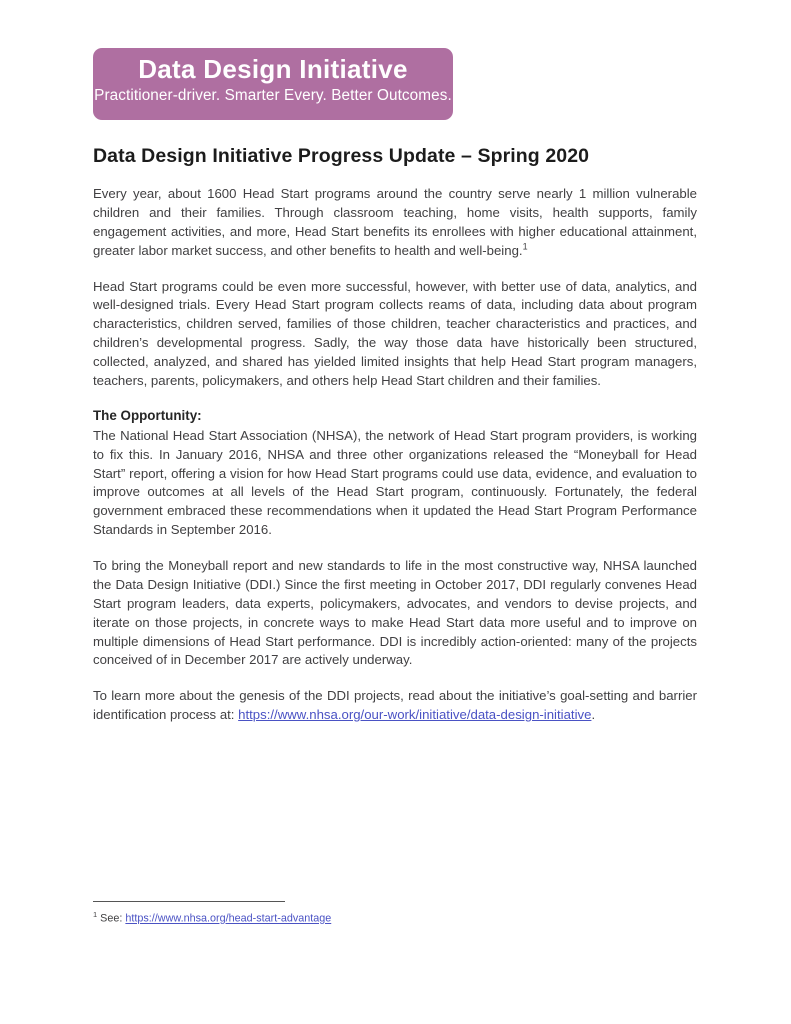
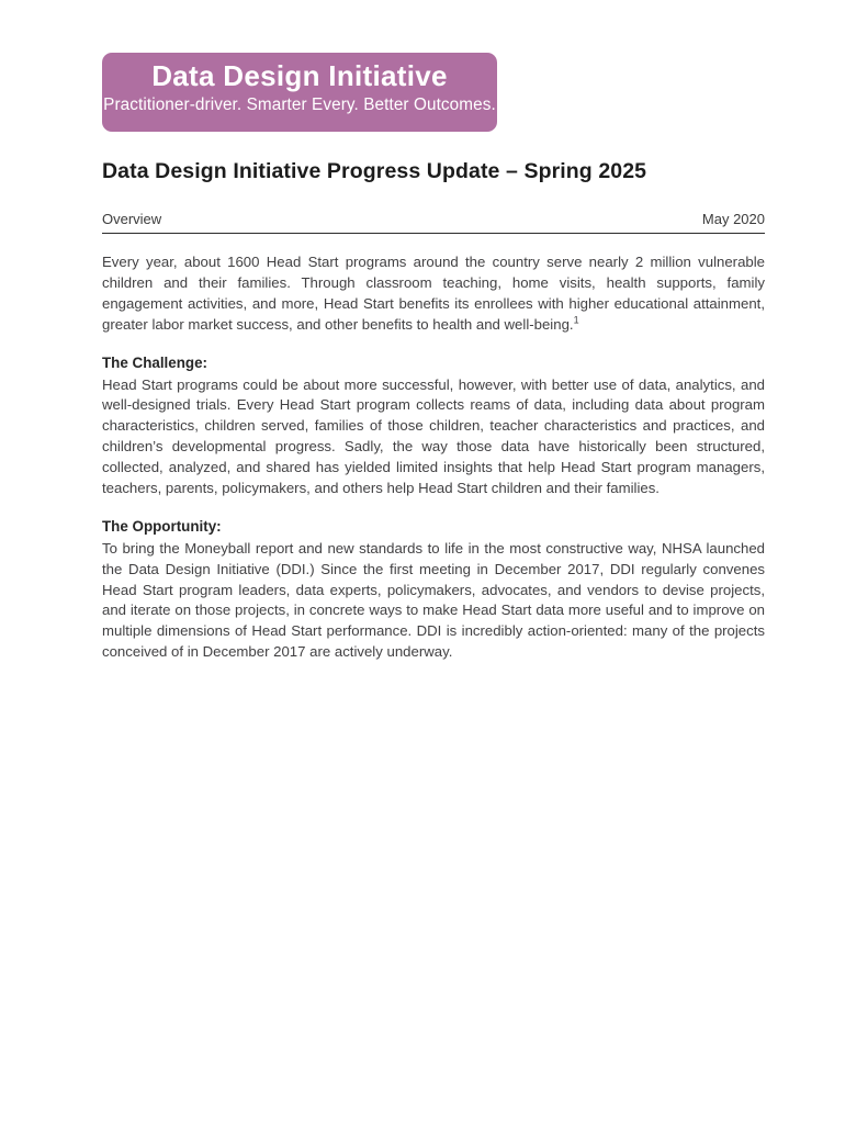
  Data Design Initiative
  Practitioner-driver. Smarter Every. Better Outcomes.
- Data Design Initiative Progress Update – Spring 2020
+ Data Design Initiative Progress Update – Spring 2025
+ Overview
+ May 2020
- Every year, about 1600 Head Start programs around the country serve nearly 1 million vulnerable children and their families. Through classroom teaching, home visits, health supports, family engagement activities, and more, Head Start benefits its enrollees with higher educational attainment, greater labor market success, and other benefits to health and well-being.1
+ Every year, about 1600 Head Start programs around the country serve nearly 2 million vulnerable children and their families. Through classroom teaching, home visits, health supports, family engagement activities, and more, Head Start benefits its enrollees with higher educational attainment, greater labor market success, and other benefits to health and well-being.1
+ The Challenge:
- Head Start programs could be even more successful, however, with better use of data, analytics, and well-designed trials. Every Head Start program collects reams of data, including data about program characteristics, children served, families of those children, teacher characteristics and practices, and children’s developmental progress. Sadly, the way those data have historically been structured, collected, analyzed, and shared has yielded limited insights that help Head Start program managers, teachers, parents, policymakers, and others help Head Start children and their families.
+ Head Start programs could be about more successful, however, with better use of data, analytics, and well-designed trials. Every Head Start program collects reams of data, including data about program characteristics, children served, families of those children, teacher characteristics and practices, and children’s developmental progress. Sadly, the way those data have historically been structured, collected, analyzed, and shared has yielded limited insights that help Head Start program managers, teachers, parents, policymakers, and others help Head Start children and their families.
  The Opportunity:
- The National Head Start Association (NHSA), the network of Head Start program providers, is working to fix this. In January 2016, NHSA and three other organizations released the “Moneyball for Head Start” report, offering a vision for how Head Start programs could use data, evidence, and evaluation to improve outcomes at all levels of the Head Start program, continuously. Fortunately, the federal government embraced these recommendations when it updated the Head Start Program Performance Standards in September 2016.
- To bring the Moneyball report and new standards to life in the most constructive way, NHSA launched the Data Design Initiative (DDI.) Since the first meeting in October 2017, DDI regularly convenes Head Start program leaders, data experts, policymakers, advocates, and vendors to devise projects, and iterate on those projects, in concrete ways to make Head Start data more useful and to improve on multiple dimensions of Head Start performance. DDI is incredibly action-oriented: many of the projects conceived of in December 2017 are actively underway.
+ To bring the Moneyball report and new standards to life in the most constructive way, NHSA launched the Data Design Initiative (DDI.) Since the first meeting in December 2017, DDI regularly convenes Head Start program leaders, data experts, policymakers, advocates, and vendors to devise projects, and iterate on those projects, in concrete ways to make Head Start data more useful and to improve on multiple dimensions of Head Start performance. DDI is incredibly action-oriented: many of the projects conceived of in December 2017 are actively underway.
- To learn more about the genesis of the DDI projects, read about the initiative’s goal-setting and barrier identification process at: https://www.nhsa.org/our-work/initiative/data-design-initiative.
- 1 See: https://www.nhsa.org/head-start-advantage
